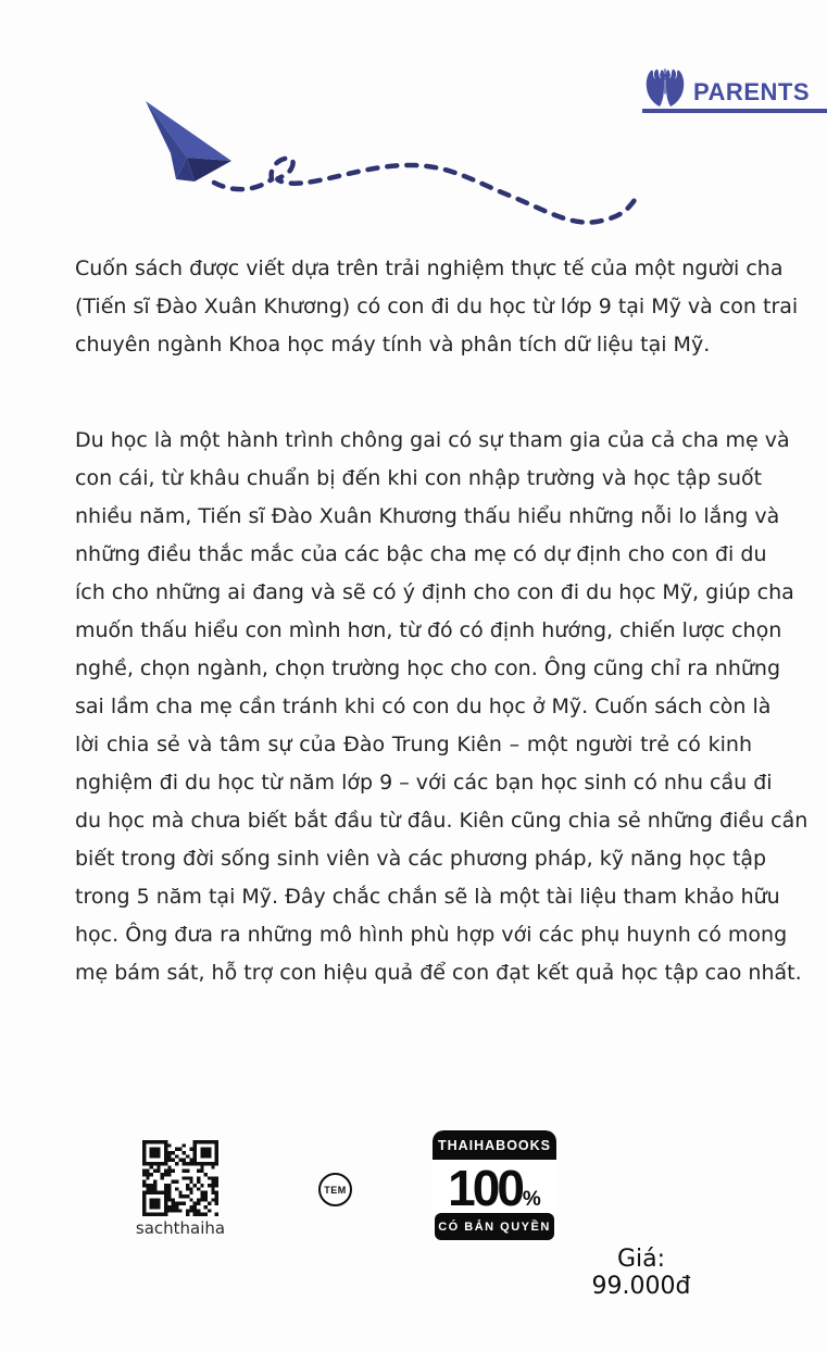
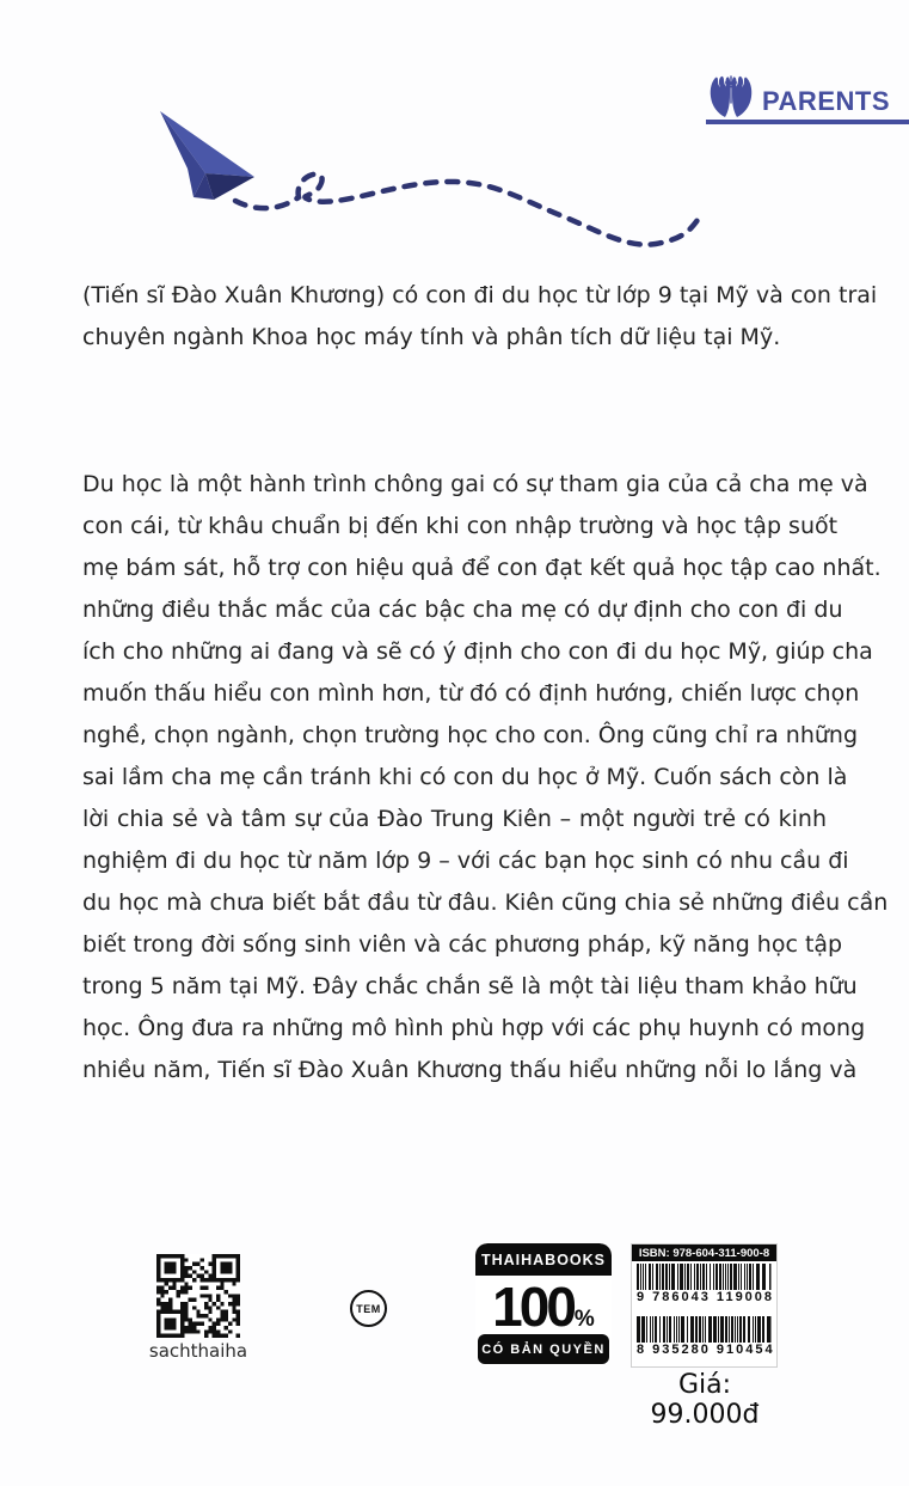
  PARENTS
- Cuốn sách được viết dựa trên trải nghiệm thực tế của một người cha
  (Tiến sĩ Đào Xuân Khương) có con đi du học từ lớp 9 tại Mỹ và con trai
  chuyên ngành Khoa học máy tính và phân tích dữ liệu tại Mỹ.
  Du học là một hành trình chông gai có sự tham gia của cả cha mẹ và
  con cái, từ khâu chuẩn bị đến khi con nhập trường và học tập suốt
- nhiều năm, Tiến sĩ Đào Xuân Khương thấu hiểu những nỗi lo lắng và
+ mẹ bám sát, hỗ trợ con hiệu quả để con đạt kết quả học tập cao nhất.
  những điều thắc mắc của các bậc cha mẹ có dự định cho con đi du
  ích cho những ai đang và sẽ có ý định cho con đi du học Mỹ, giúp cha
  muốn thấu hiểu con mình hơn, từ đó có định hướng, chiến lược chọn
  nghề, chọn ngành, chọn trường học cho con. Ông cũng chỉ ra những
  sai lầm cha mẹ cần tránh khi có con du học ở Mỹ. Cuốn sách còn là
  lời chia sẻ và tâm sự của Đào Trung Kiên – một người trẻ có kinh
  nghiệm đi du học từ năm lớp 9 – với các bạn học sinh có nhu cầu đi
  du học mà chưa biết bắt đầu từ đâu. Kiên cũng chia sẻ những điều cần
  biết trong đời sống sinh viên và các phương pháp, kỹ năng học tập
  trong 5 năm tại Mỹ. Đây chắc chắn sẽ là một tài liệu tham khảo hữu
  học. Ông đưa ra những mô hình phù hợp với các phụ huynh có mong
- mẹ bám sát, hỗ trợ con hiệu quả để con đạt kết quả học tập cao nhất.
+ nhiều năm, Tiến sĩ Đào Xuân Khương thấu hiểu những nỗi lo lắng và
  sachthaiha
  TEM
  THAIHABOOKS
  100
  %
  CÓ BẢN QUYỀN
+ ISBN: 978-604-311-900-8
+ 9 786043 119008
+ 8 935280 910454
  Giá: 99.000đ
